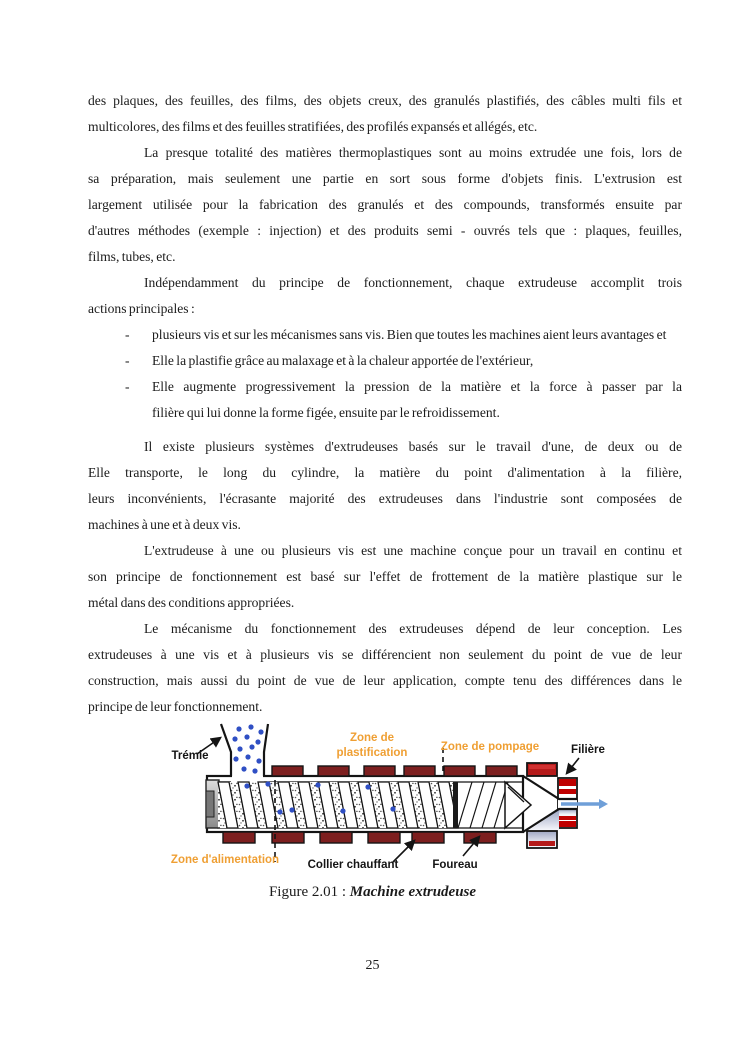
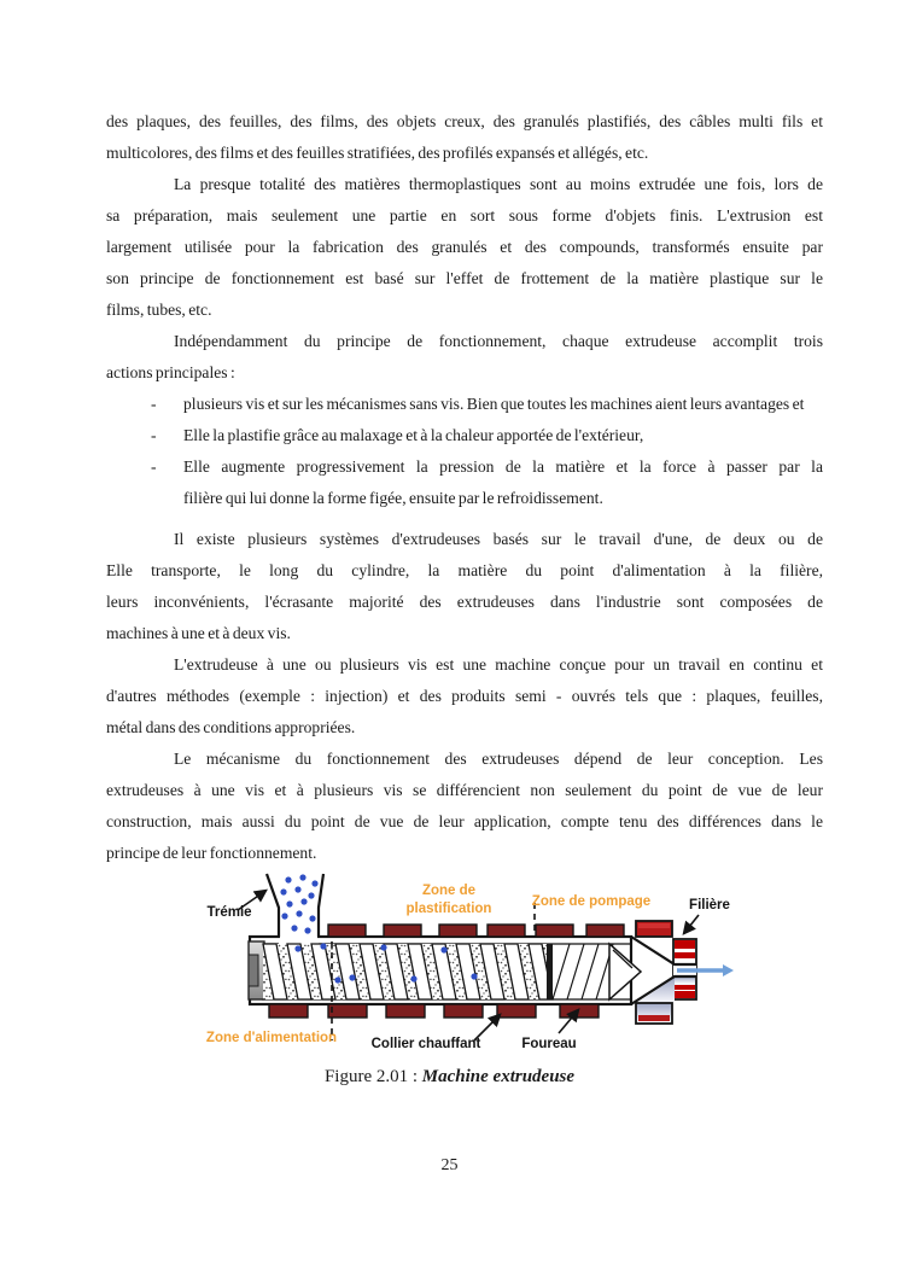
  des plaques, des feuilles, des films, des objets creux, des granulés plastifiés, des câbles multi fils et
  multicolores, des films et des feuilles stratifiées, des profilés expansés et allégés, etc.
  La presque totalité des matières thermoplastiques sont au moins extrudée une fois, lors de
  sa préparation, mais seulement une partie en sort sous forme d'objets finis. L'extrusion est
  largement utilisée pour la fabrication des granulés et des compounds, transformés ensuite par
- d'autres méthodes (exemple : injection) et des produits semi - ouvrés tels que : plaques, feuilles,
+ son principe de fonctionnement est basé sur l'effet de frottement de la matière plastique sur le
  films, tubes, etc.
  Indépendamment du principe de fonctionnement, chaque extrudeuse accomplit trois
  actions principales :
  plusieurs vis et sur les mécanismes sans vis. Bien que toutes les machines aient leurs avantages et
  -
  Elle la plastifie grâce au malaxage et à la chaleur apportée de l'extérieur,
  -
  Elle augmente progressivement la pression de la matière et la force à passer par la
  -
  filière qui lui donne la forme figée, ensuite par le refroidissement.
  Il existe plusieurs systèmes d'extrudeuses basés sur le travail d'une, de deux ou de
  Elle transporte, le long du cylindre, la matière du point d'alimentation à la filière,
  leurs inconvénients, l'écrasante majorité des extrudeuses dans l'industrie sont composées de
  machines à une et à deux vis.
  L'extrudeuse à une ou plusieurs vis est une machine conçue pour un travail en continu et
- son principe de fonctionnement est basé sur l'effet de frottement de la matière plastique sur le
+ d'autres méthodes (exemple : injection) et des produits semi - ouvrés tels que : plaques, feuilles,
  métal dans des conditions appropriées.
  Le mécanisme du fonctionnement des extrudeuses dépend de leur conception. Les
  extrudeuses à une vis et à plusieurs vis se différencient non seulement du point de vue de leur
  construction, mais aussi du point de vue de leur application, compte tenu des différences dans le
  principe de leur fonctionnement.
  Trémie
  Zone de
  plastification
  Zone de pompage
  Filière
  Zone d'alimentation
  Collier chauffant
  Foureau
  Figure 2.01 : Machine extrudeuse
  25
